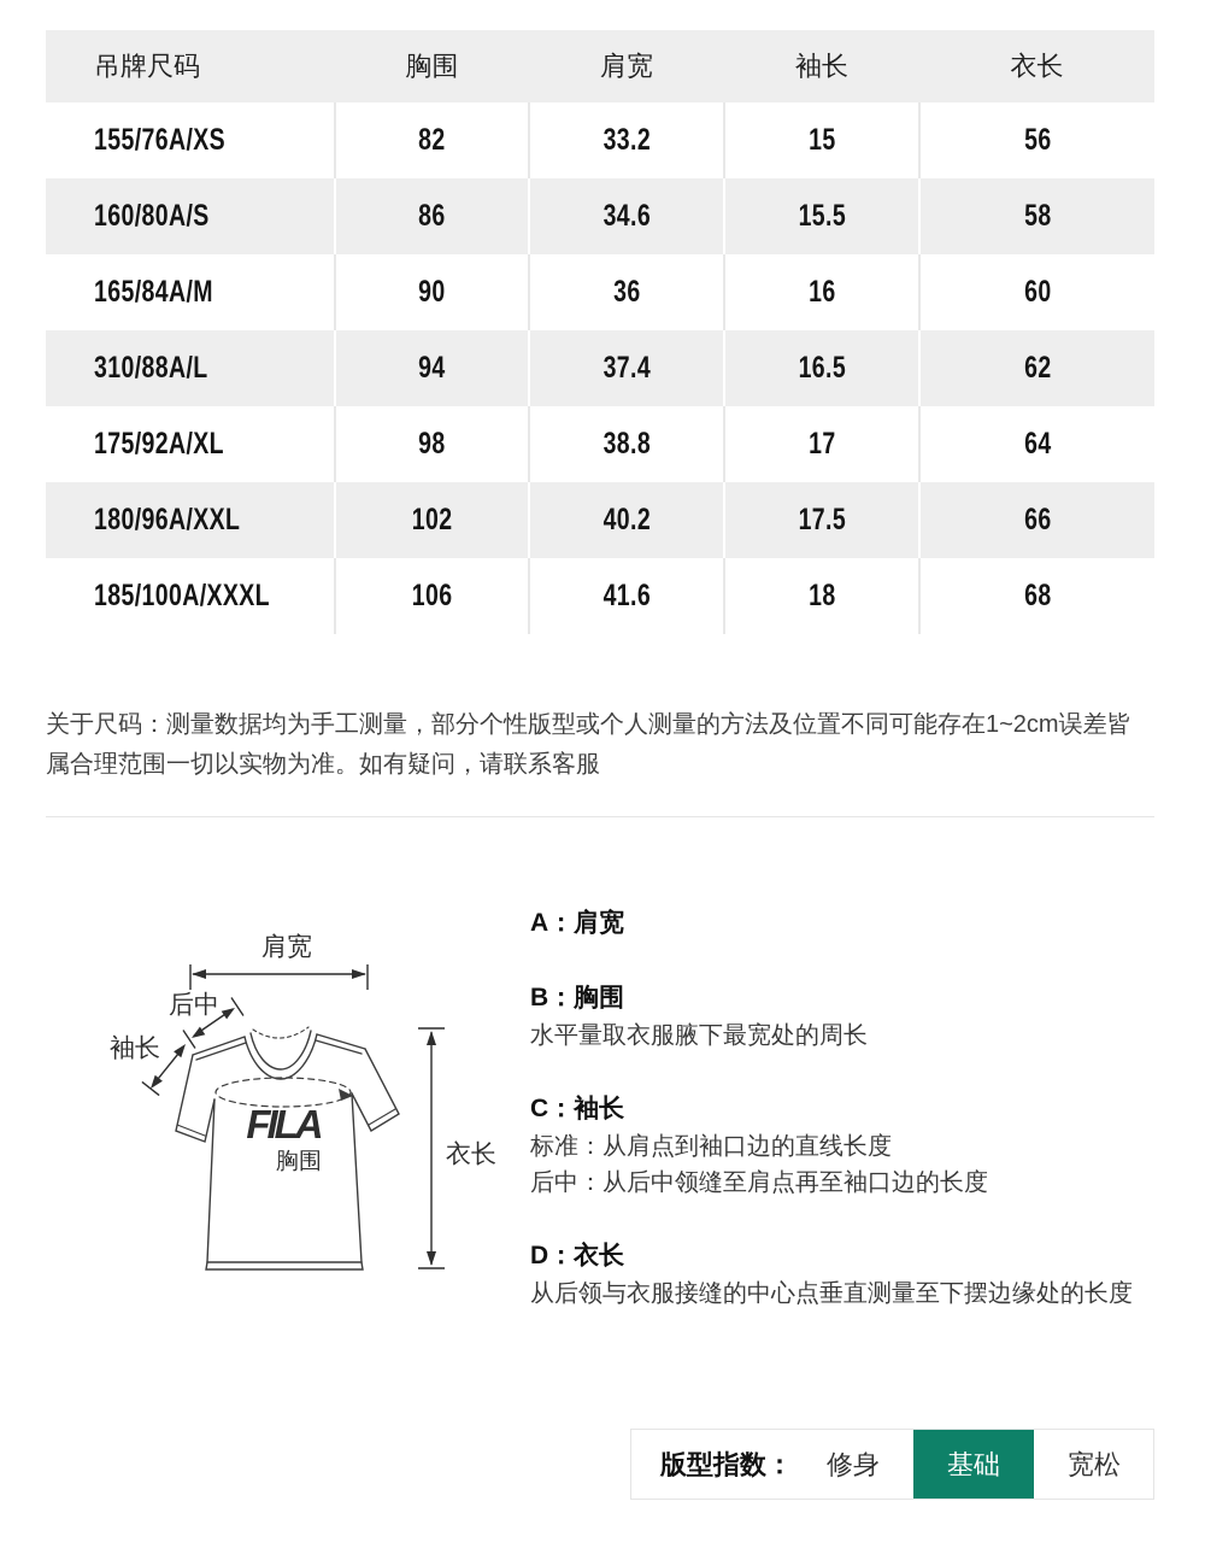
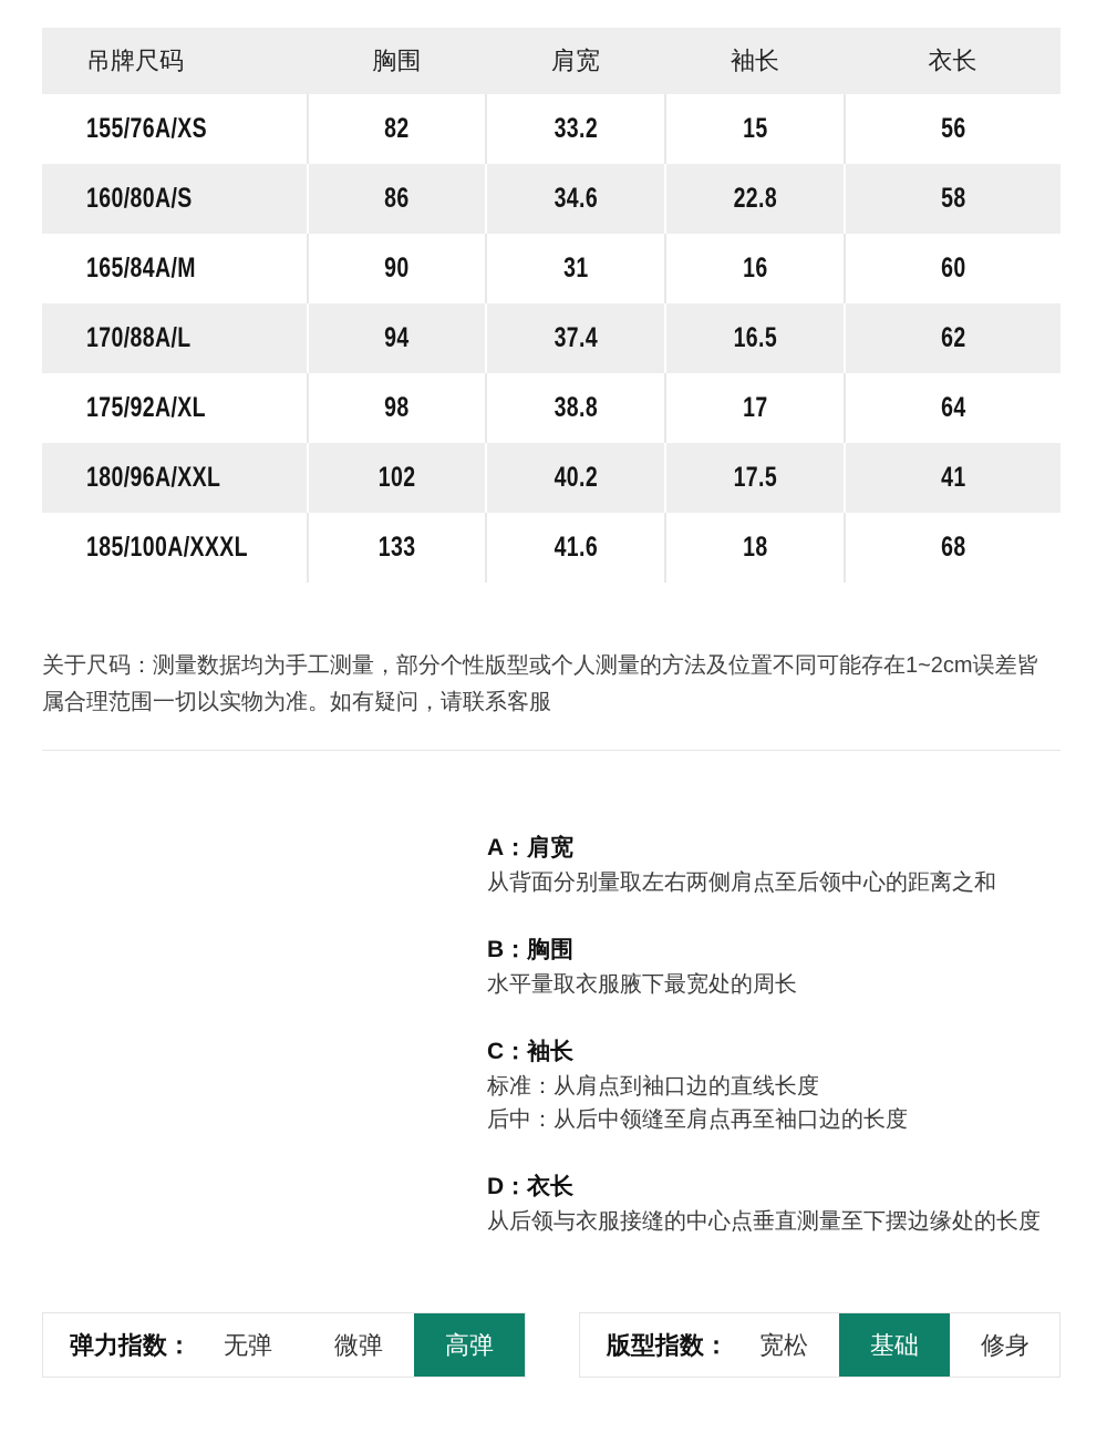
  吊牌尺码	胸围	肩宽	袖长	衣长
  155/76A/XS	82	33.2	15	56
- 160/80A/S	86	34.6	15.5	58
+ 160/80A/S	86	34.6	22.8	58
- 165/84A/M	90	36	16	60
+ 165/84A/M	90	31	16	60
- 310/88A/L	94	37.4	16.5	62
+ 170/88A/L	94	37.4	16.5	62
  175/92A/XL	98	38.8	17	64
- 180/96A/XXL	102	40.2	17.5	66
+ 180/96A/XXL	102	40.2	17.5	41
- 185/100A/XXXL	106	41.6	18	68
+ 185/100A/XXXL	133	41.6	18	68
  关于尺码：测量数据均为手工测量，部分个性版型或个人测量的方法及位置不同可能存在1~2cm误差皆属合理范围一切以实物为准。如有疑问，请联系客服
- 肩宽
- 后中
- 袖长
- 衣长
- FILA
- 胸围
  A：肩宽
+ 从背面分别量取左右两侧肩点至后领中心的距离之和
  B：胸围
  水平量取衣服腋下最宽处的周长
  C：袖长
  标准：从肩点到袖口边的直线长度
  后中：从后中领缝至肩点再至袖口边的长度
  D：衣长
  从后领与衣服接缝的中心点垂直测量至下摆边缘处的长度
+ 弹力指数：
+ 无弹
+ 微弹
+ 高弹
  版型指数：
- 修身
+ 宽松
  基础
- 宽松
+ 修身
